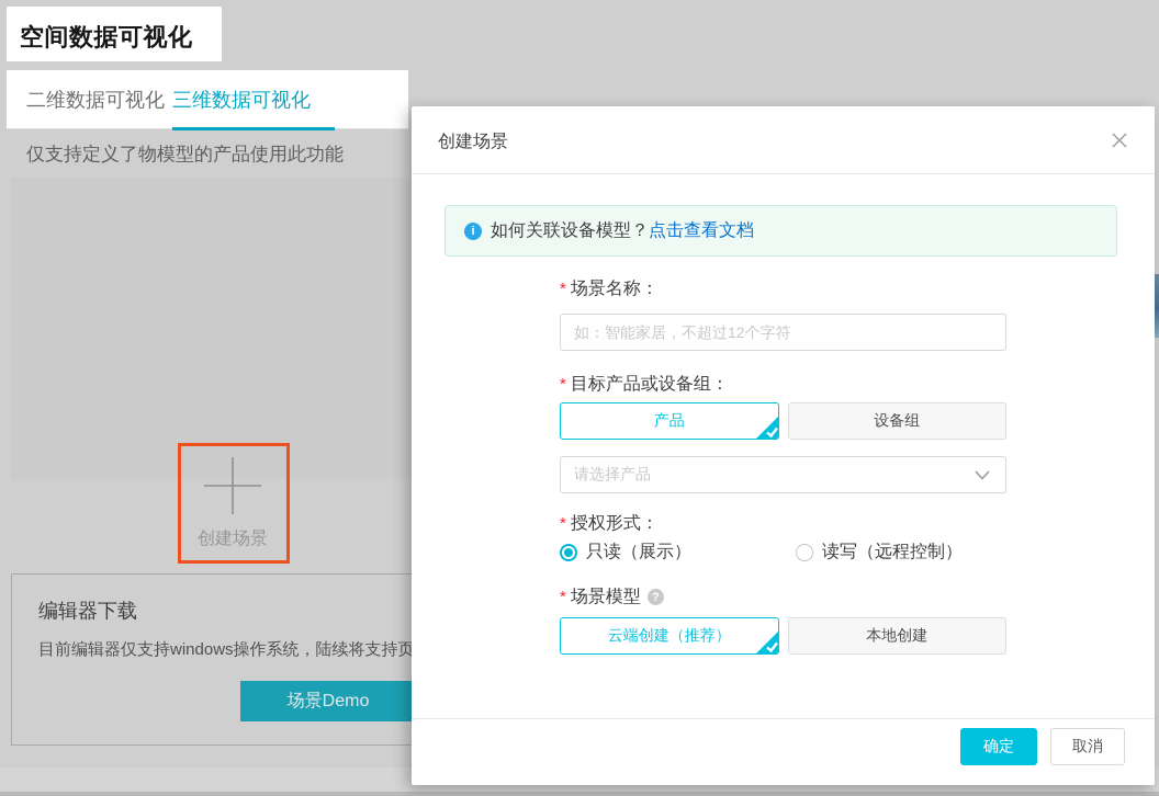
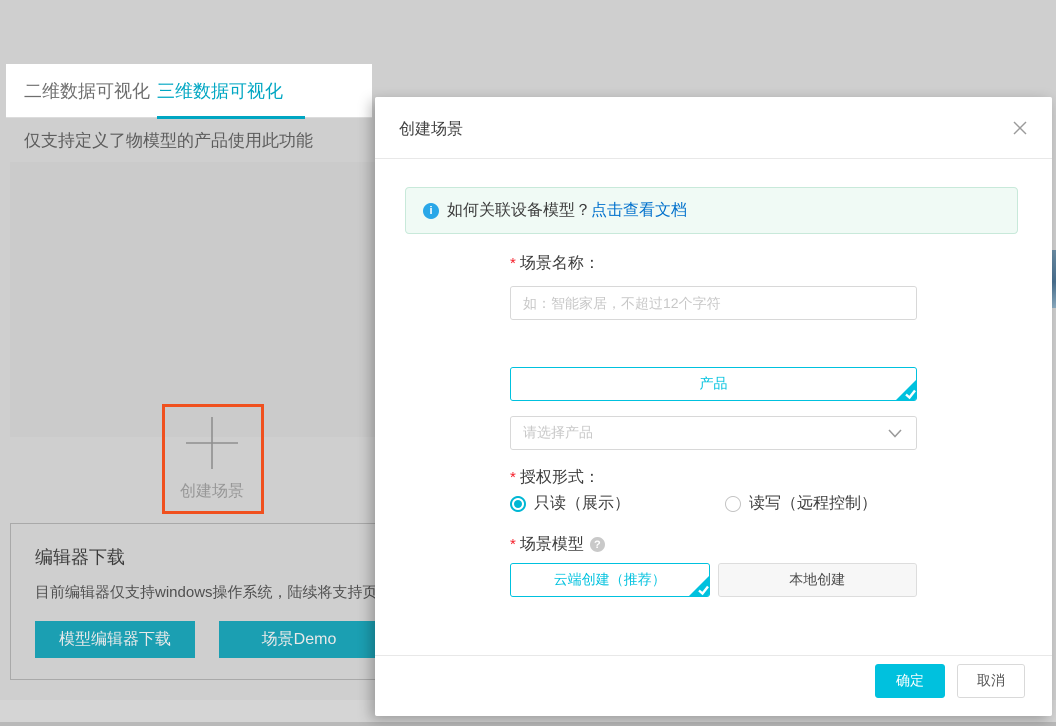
- 空间数据可视化
  二维数据可视化
  三维数据可视化
  仅支持定义了物模型的产品使用此功能
  创建场景
  编辑器下载
  目前编辑器仅支持windows操作系统，陆续将支持页
+ 模型编辑器下载
  场景Demo
  创建场景
  i
  如何关联设备模型？
  点击查看文档
  * 场景名称：
  如：智能家居，不超过12个字符
- * 目标产品或设备组：
  产品
- 设备组
  请选择产品
  * 授权形式：
  只读（展示）
  读写（远程控制）
  *
  场景模型
  ?
  云端创建（推荐）
  本地创建
  确定
  取消
